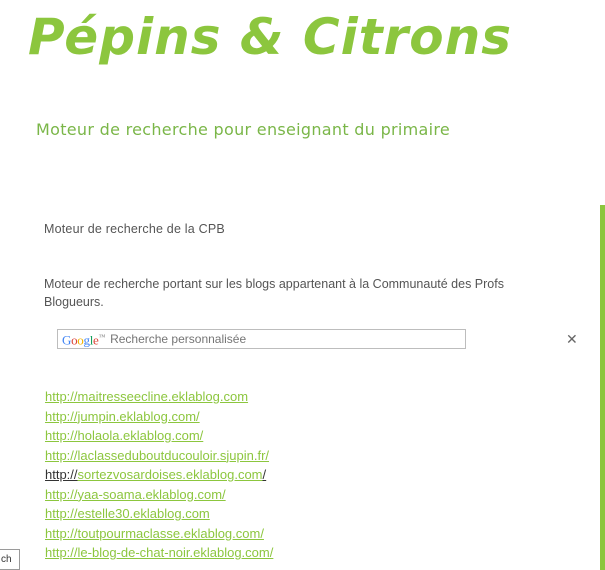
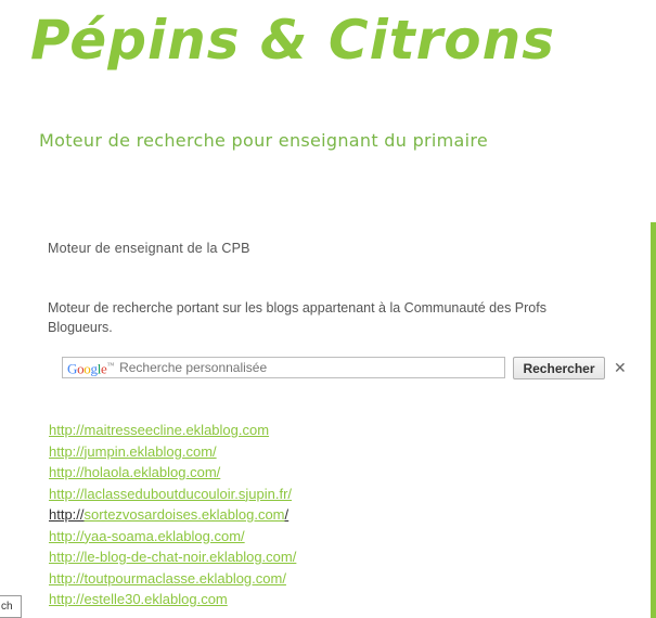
  Pépins & Citrons
  Moteur de recherche pour enseignant du primaire
- Moteur de recherche de la CPB
+ Moteur de enseignant de la CPB
  Moteur de recherche portant sur les blogs appartenant à la Communauté des Profs Blogueurs.
  Google™
  Recherche personnalisée
+ Rechercher
  ✕
  http://maitresseecline.eklablog.com
  http://jumpin.eklablog.com/
  http://holaola.eklablog.com/
  http://laclasseduboutducouloir.sjupin.fr/
  http://sortezvosardoises.eklablog.com/
  http://yaa-soama.eklablog.com/
- http://estelle30.eklablog.com
+ http://le-blog-de-chat-noir.eklablog.com/
  http://toutpourmaclasse.eklablog.com/
- http://le-blog-de-chat-noir.eklablog.com/
+ http://estelle30.eklablog.com
  ch
